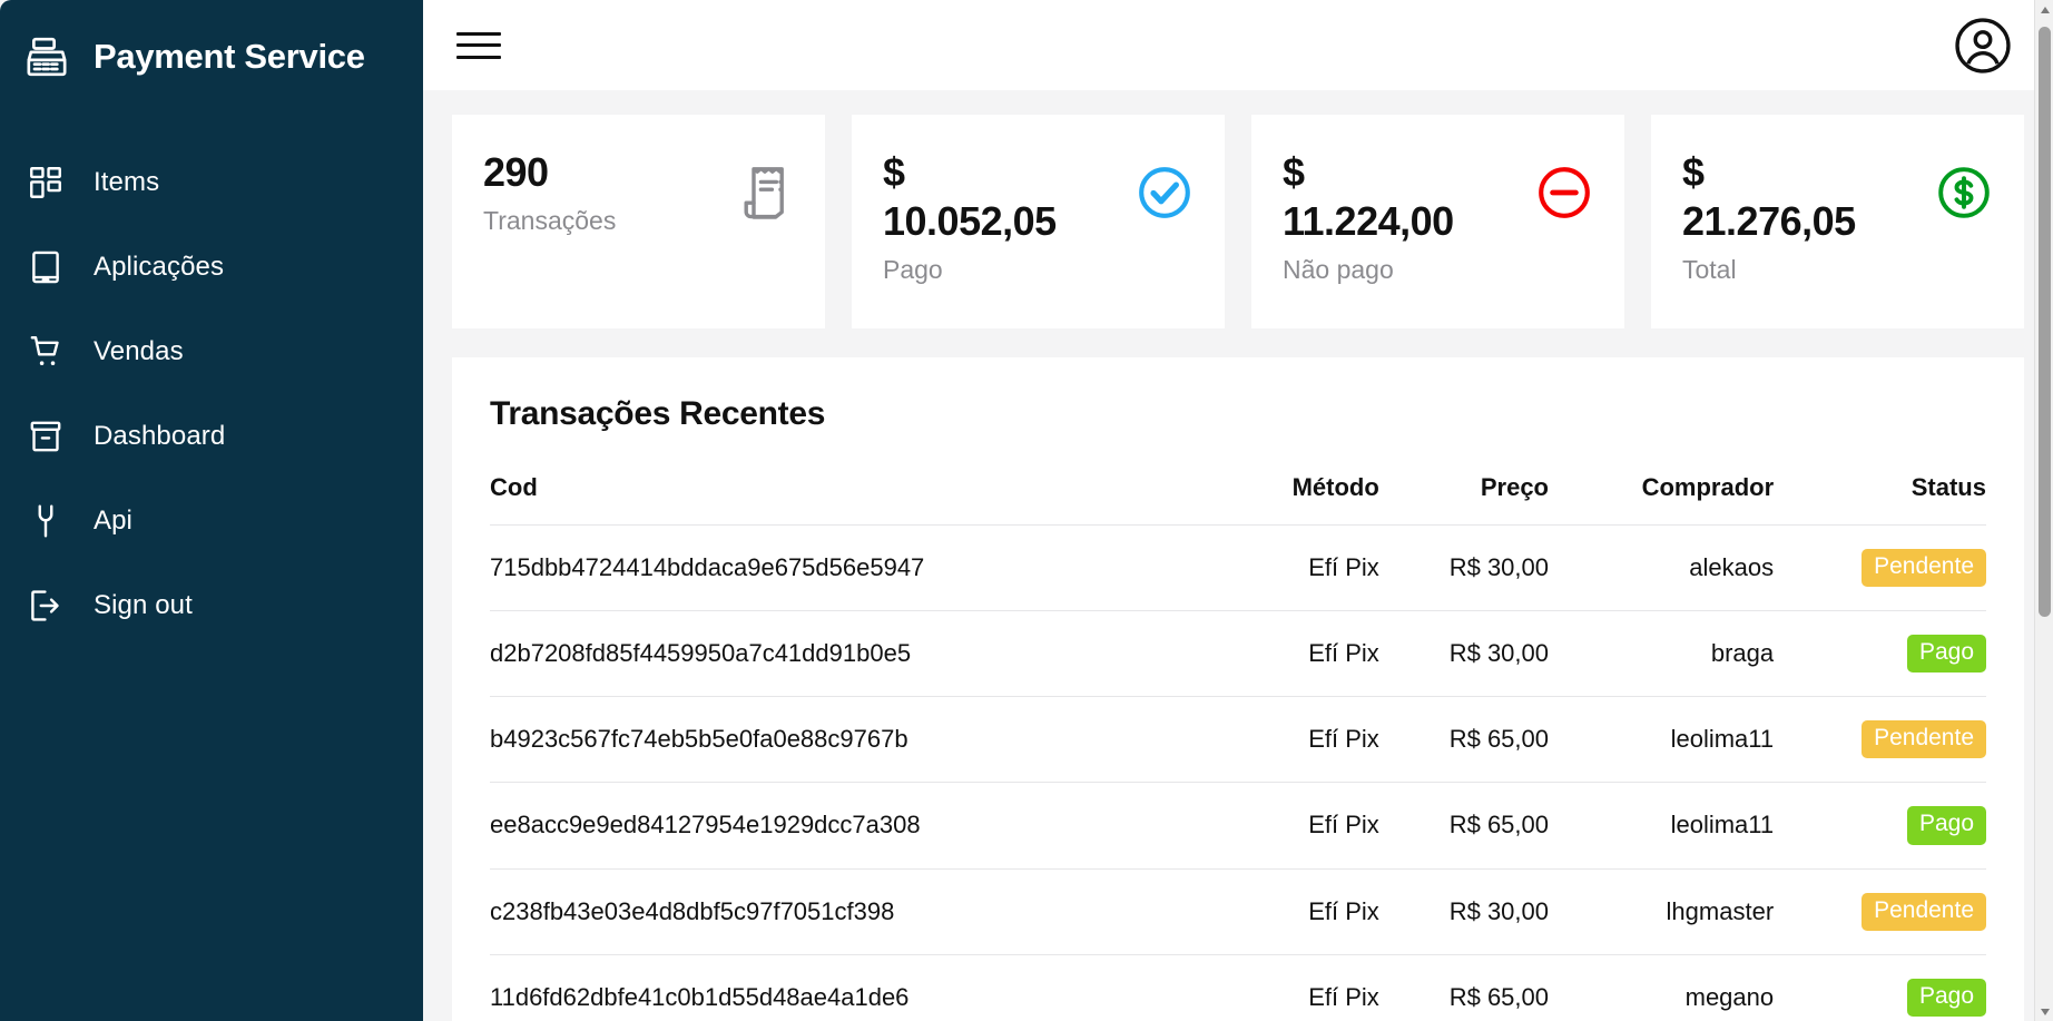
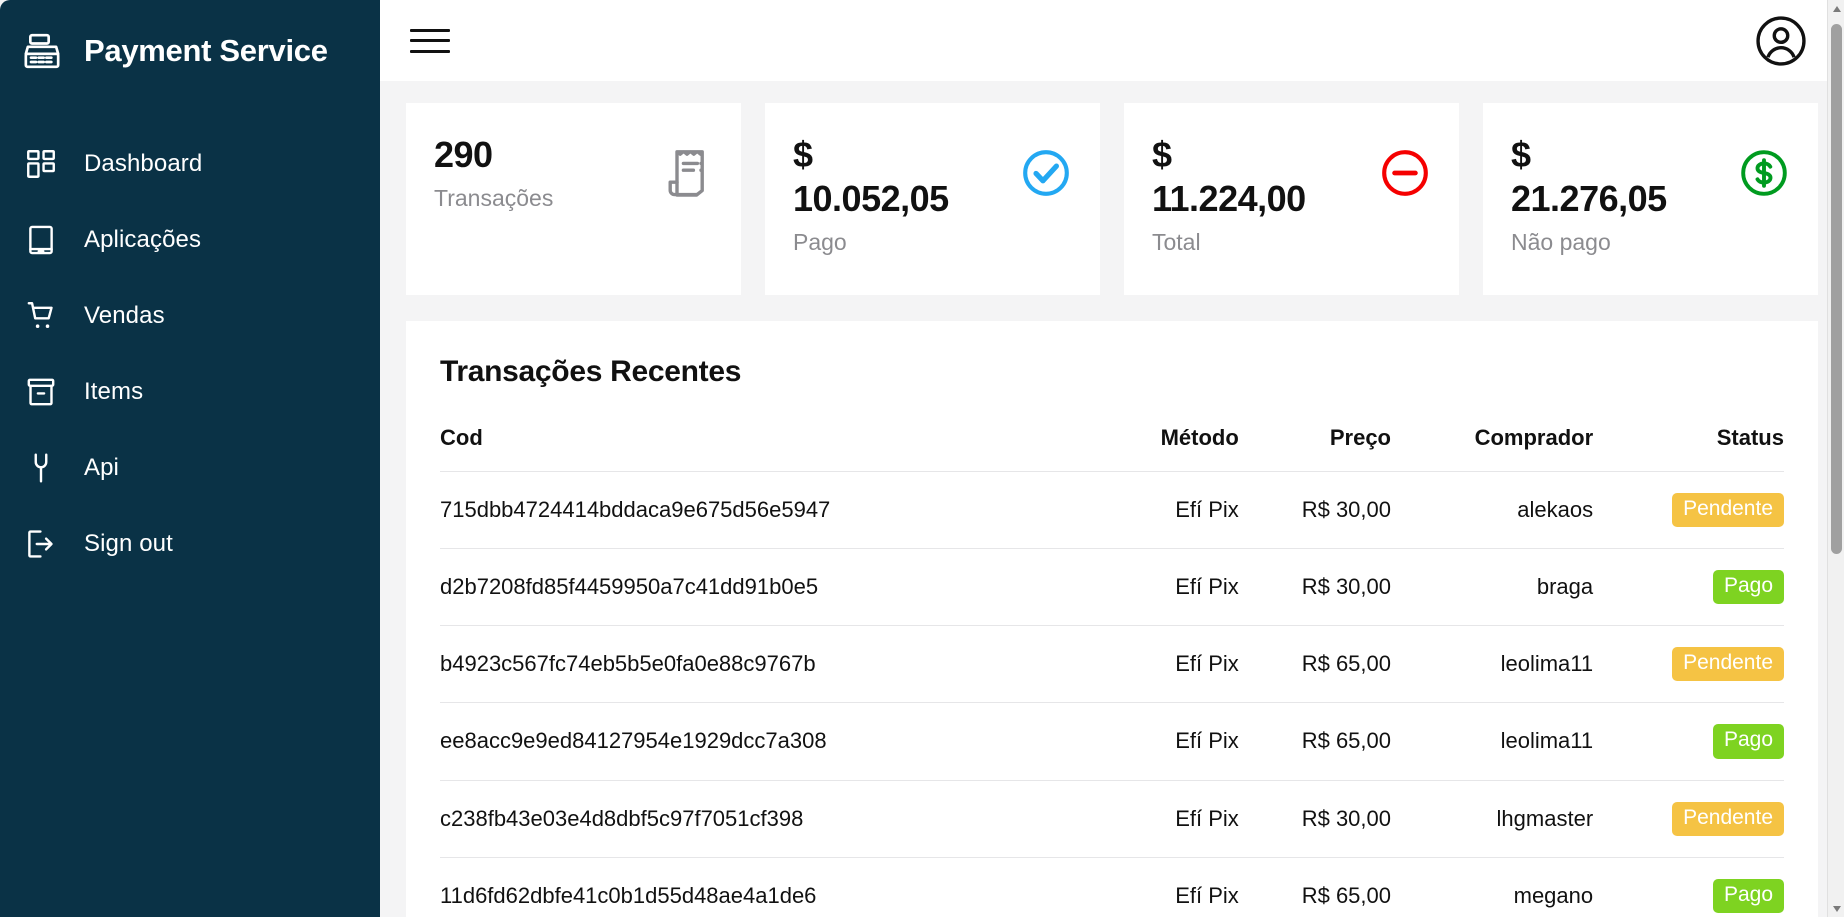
  Payment Service
- Items
+ Dashboard
  Aplicações
  Vendas
- Dashboard
+ Items
  Api
  Sign out
  290
  Transações
  $
  10.052,05
  Pago
  $
  11.224,00
- Não pago
+ Total
  $
  21.276,05
- Total
+ Não pago
  Transações Recentes
  Cod	Método	Preço	Comprador	Status
  715dbb4724414bddaca9e675d56e5947	Efí Pix	R$ 30,00	alekaos	Pendente
  d2b7208fd85f4459950a7c41dd91b0e5	Efí Pix	R$ 30,00	braga	Pago
  b4923c567fc74eb5b5e0fa0e88c9767b	Efí Pix	R$ 65,00	leolima11	Pendente
  ee8acc9e9ed84127954e1929dcc7a308	Efí Pix	R$ 65,00	leolima11	Pago
  c238fb43e03e4d8dbf5c97f7051cf398	Efí Pix	R$ 30,00	lhgmaster	Pendente
  11d6fd62dbfe41c0b1d55d48ae4a1de6	Efí Pix	R$ 65,00	megano	Pago
